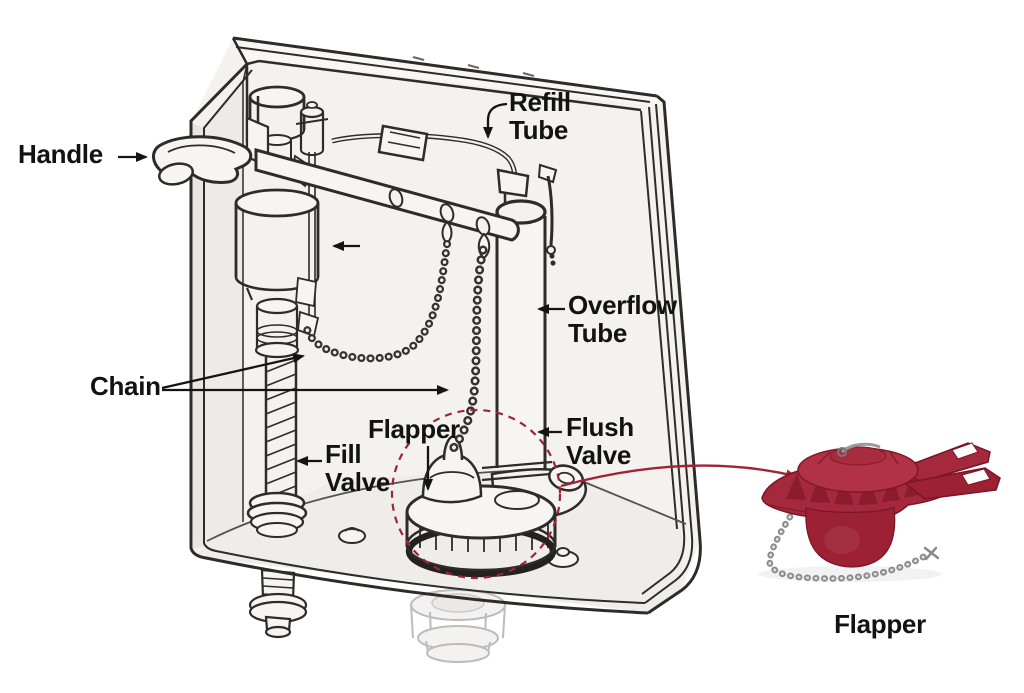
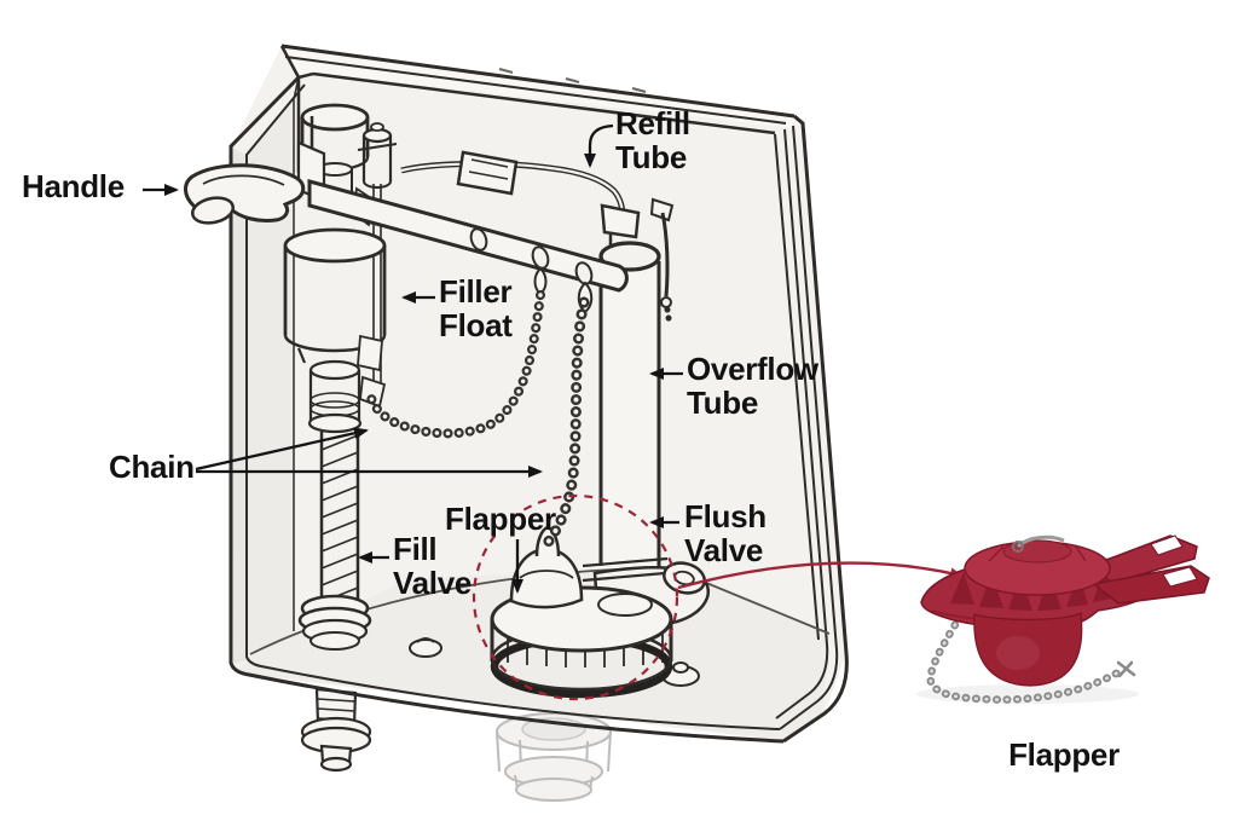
  Handle
  Refill
  Tube
+ Filler
+ Float
  Overflow
  Tube
  Chain
  Flapper
  Flush
  Valve
  Fill
  Valve
  Flapper
